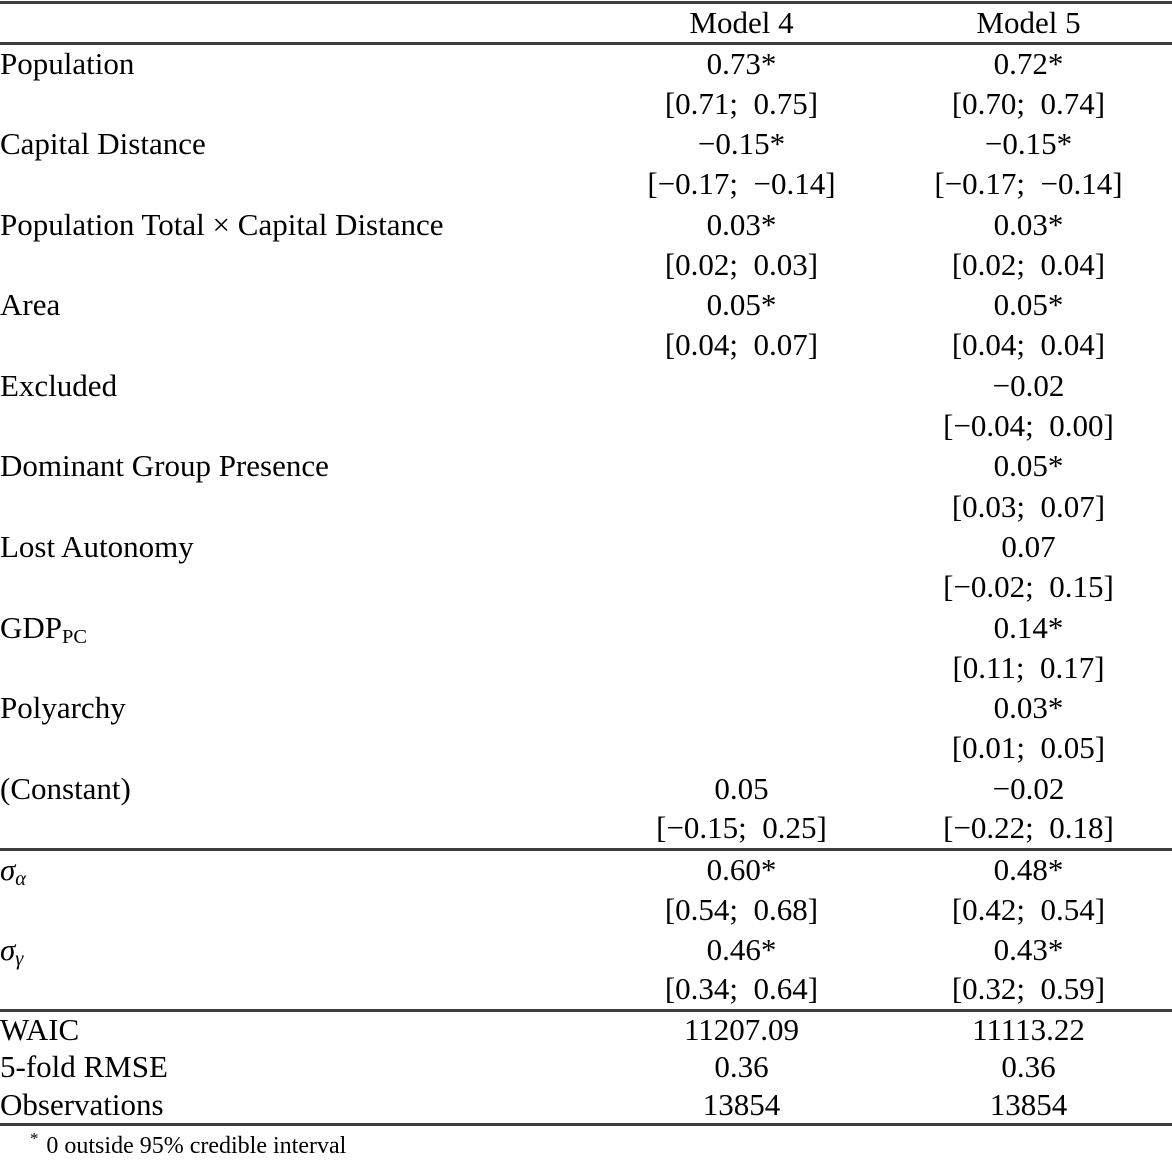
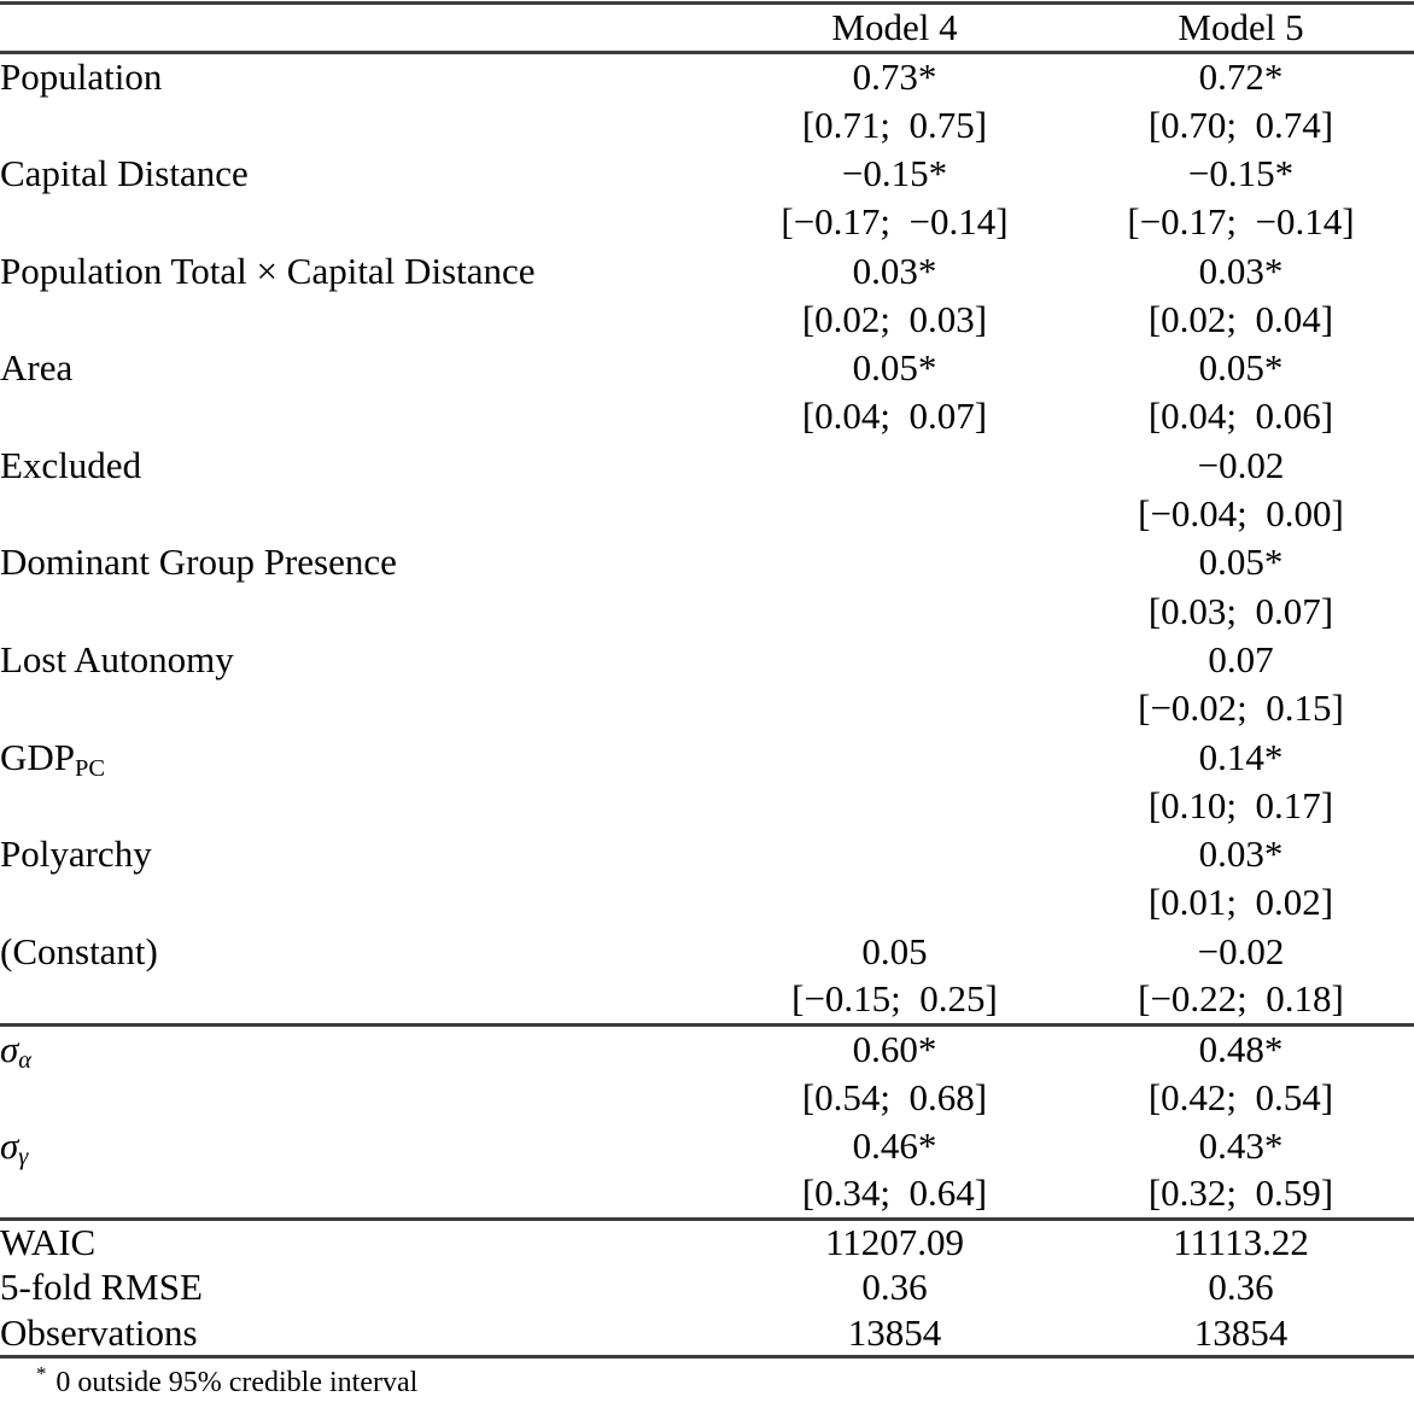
  	Model 4	Model 5
  Population	0.73*	0.72*
  	[0.71; 0.75]	[0.70; 0.74]
  Capital Distance	−0.15*	−0.15*
  	[−0.17; −0.14]	[−0.17; −0.14]
  Population Total × Capital Distance	0.03*	0.03*
  	[0.02; 0.03]	[0.02; 0.04]
  Area	0.05*	0.05*
- 	[0.04; 0.07]	[0.04; 0.04]
+ 	[0.04; 0.07]	[0.04; 0.06]
  Excluded		−0.02
  		[−0.04; 0.00]
  Dominant Group Presence		0.05*
  		[0.03; 0.07]
  Lost Autonomy		0.07
  		[−0.02; 0.15]
  GDPPC		0.14*
- 		[0.11; 0.17]
+ 		[0.10; 0.17]
  Polyarchy		0.03*
- 		[0.01; 0.05]
+ 		[0.01; 0.02]
  (Constant)	0.05	−0.02
  	[−0.15; 0.25]	[−0.22; 0.18]
  σα	0.60*	0.48*
  	[0.54; 0.68]	[0.42; 0.54]
  σγ	0.46*	0.43*
  	[0.34; 0.64]	[0.32; 0.59]
  WAIC	11207.09	11113.22
  5-fold RMSE	0.36	0.36
  Observations	13854	13854
  * 0 outside 95% credible interval
